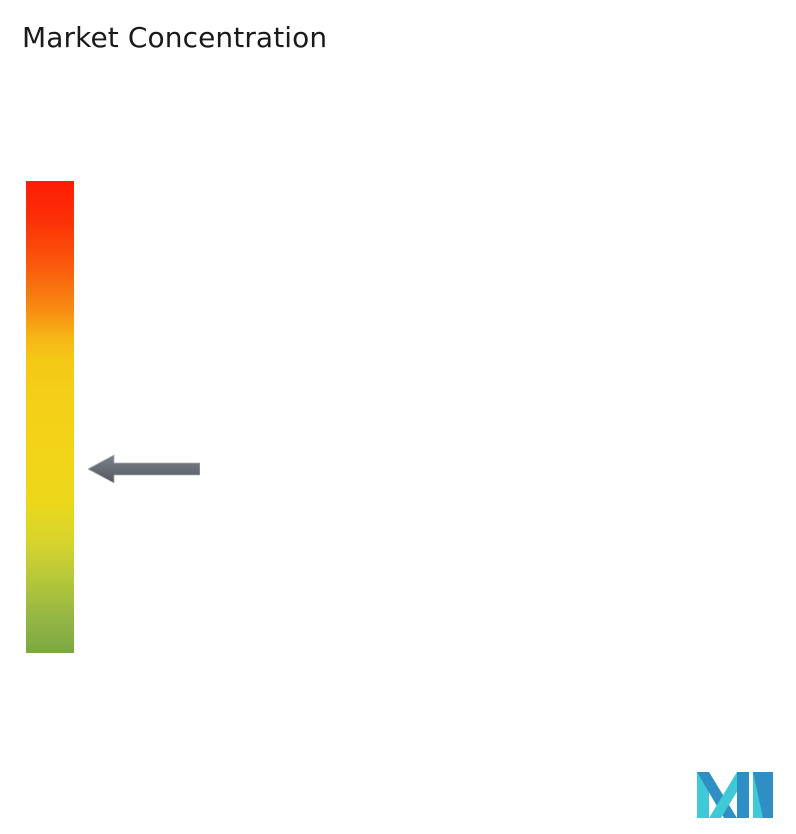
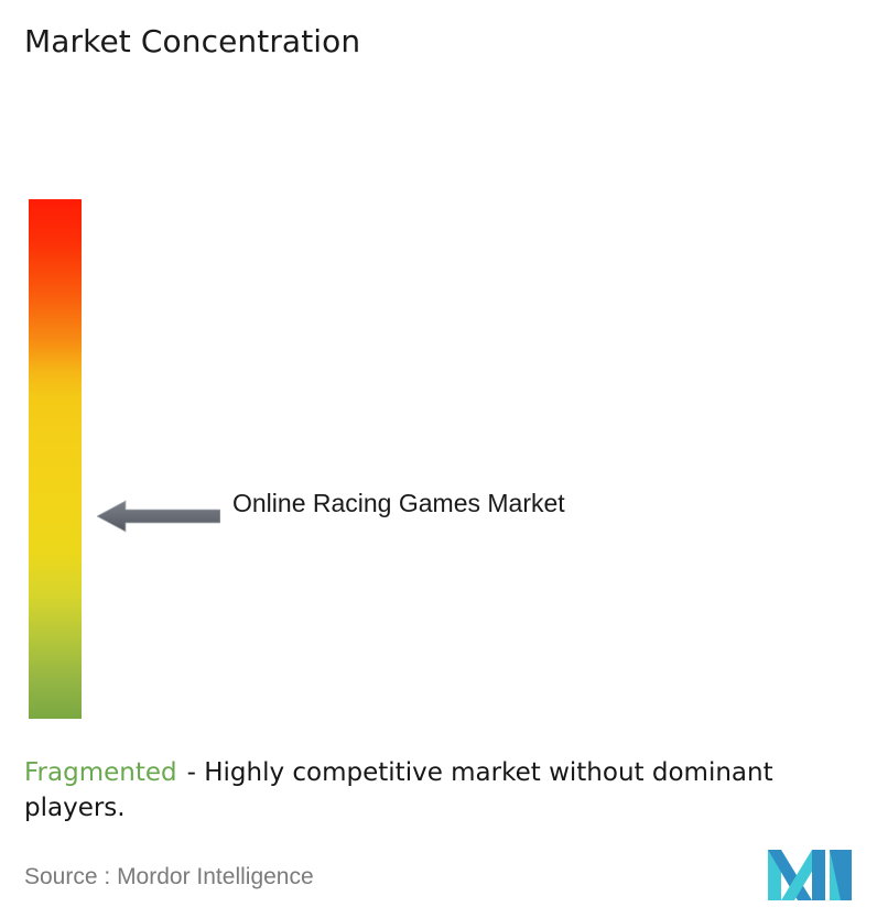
  Market Concentration
+ Online Racing Games Market
+ Fragmented - Highly competitive market without dominant players.
+ Source : Mordor Intelligence
